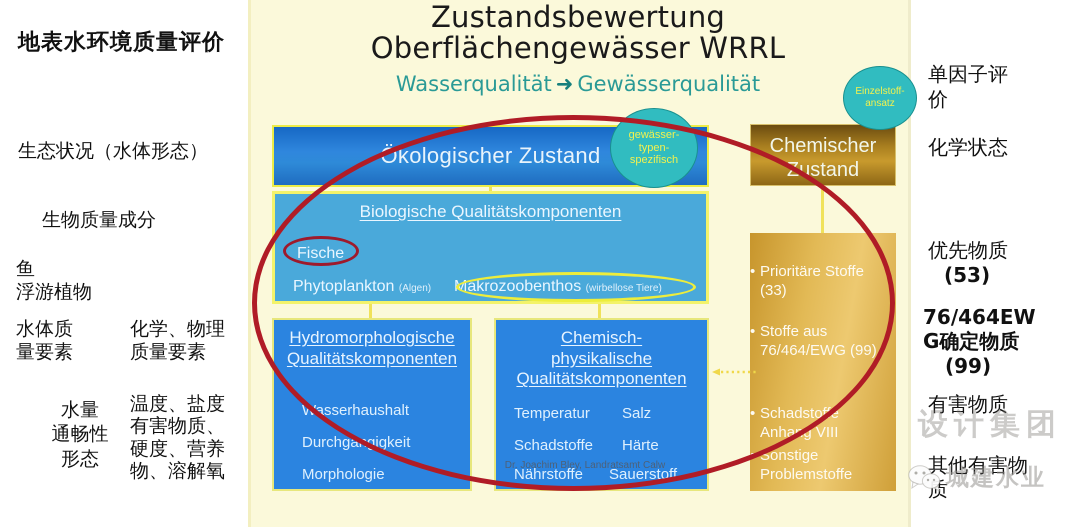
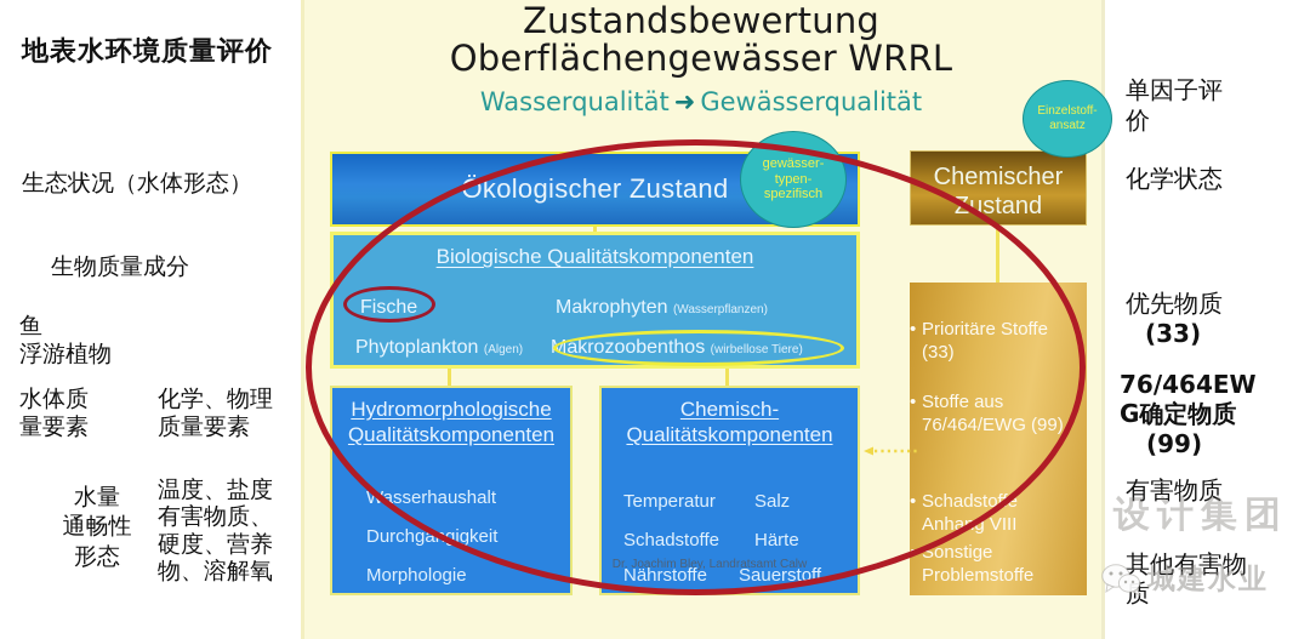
  Zustandsbewertung
  Oberflächengewässer WRRL
  Wasserqualität ➜ Gewässerqualität
  地表水环境质量评价
  生态状况（水体形态）
  生物质量成分
  鱼
  浮游植物
  水体质
  量要素
  化学、物理
  质量要素
  水量
  通畅性
  形态
  温度、盐度
  有害物质、
  硬度、营养
  物、溶解氧
  单因子评
  价
  化学状态
  优先物质
- (53)
+ (33)
  76/464EW
  G确定物质
  (99)
  有害物质
  其他有害物
  Ökologischer Zustand
  Biologische Qualitätskomponenten
  Fische
+ Makrophyten (Wasserpflanzen)
  Phytoplankton (Algen)
  Makrozoobenthos (wirbellose Tiere)
  Hydromorphologische
  Qualitätskomponenten
  Wasserhaushalt
  Durchgängigkeit
  Morphologie
  Chemisch-
- physikalische
  Qualitätskomponenten
  Temperatur
  Schadstoffe
  Nährstoffe
  Salz
  Härte
  Sauerstoff
  Chemischer
  Zustand
  Prioritäre Stoffe (33)
  Stoffe aus 76/464/EWG (99)
  Schadstoffe Anhang VIII
  Sonstige Problemstoffe
  gewässer-
  typen-
  spezifisch
  Einzelstoff-
  ansatz
  Dr. Joachim Bley, Landratsamt Calw
  设计集团
  城建水业
